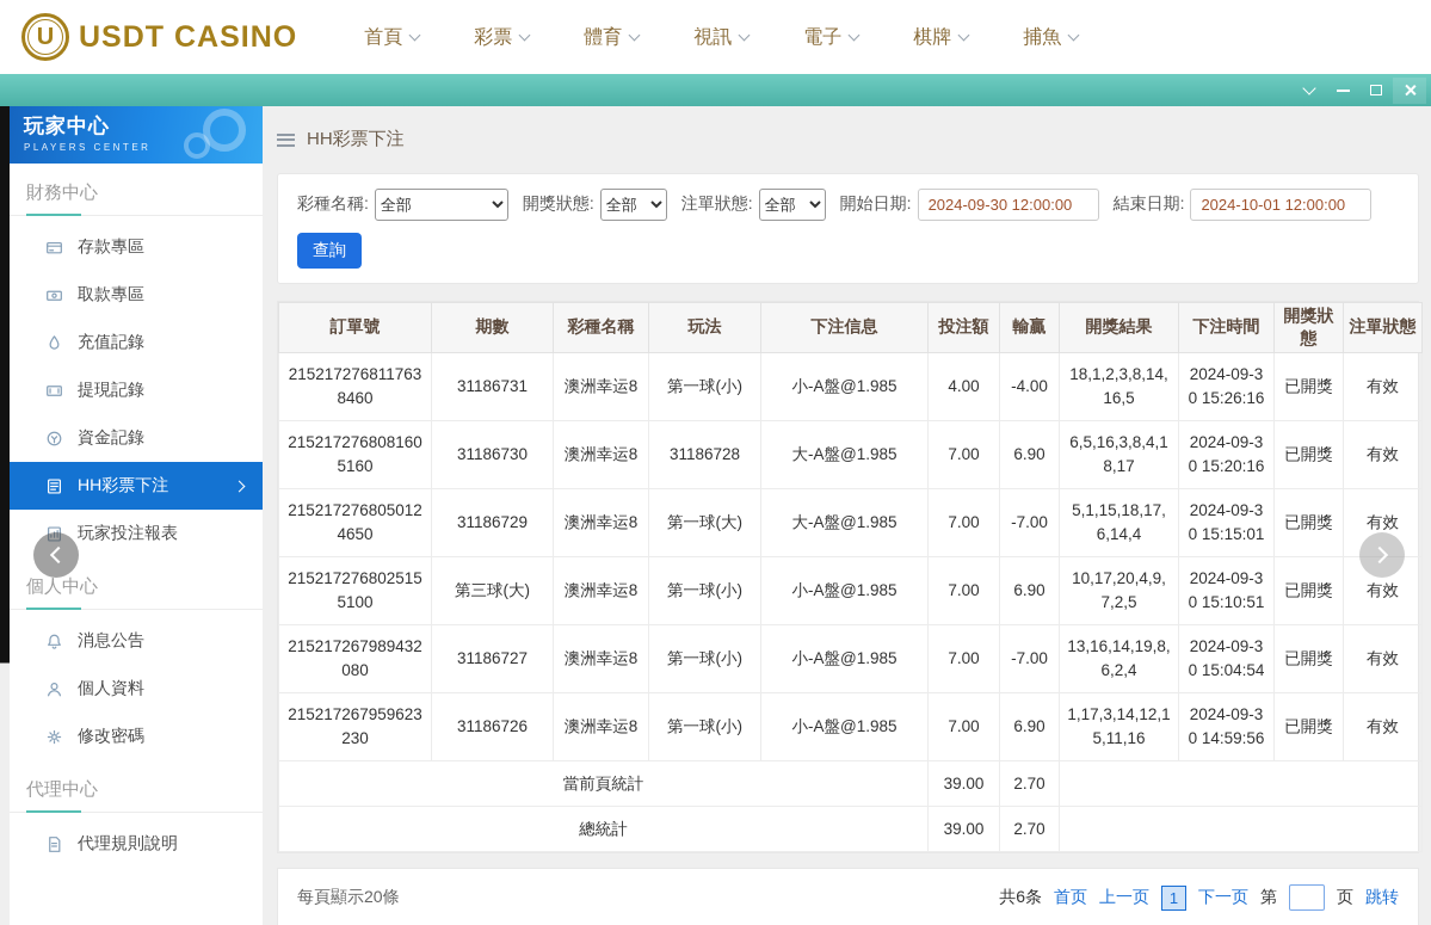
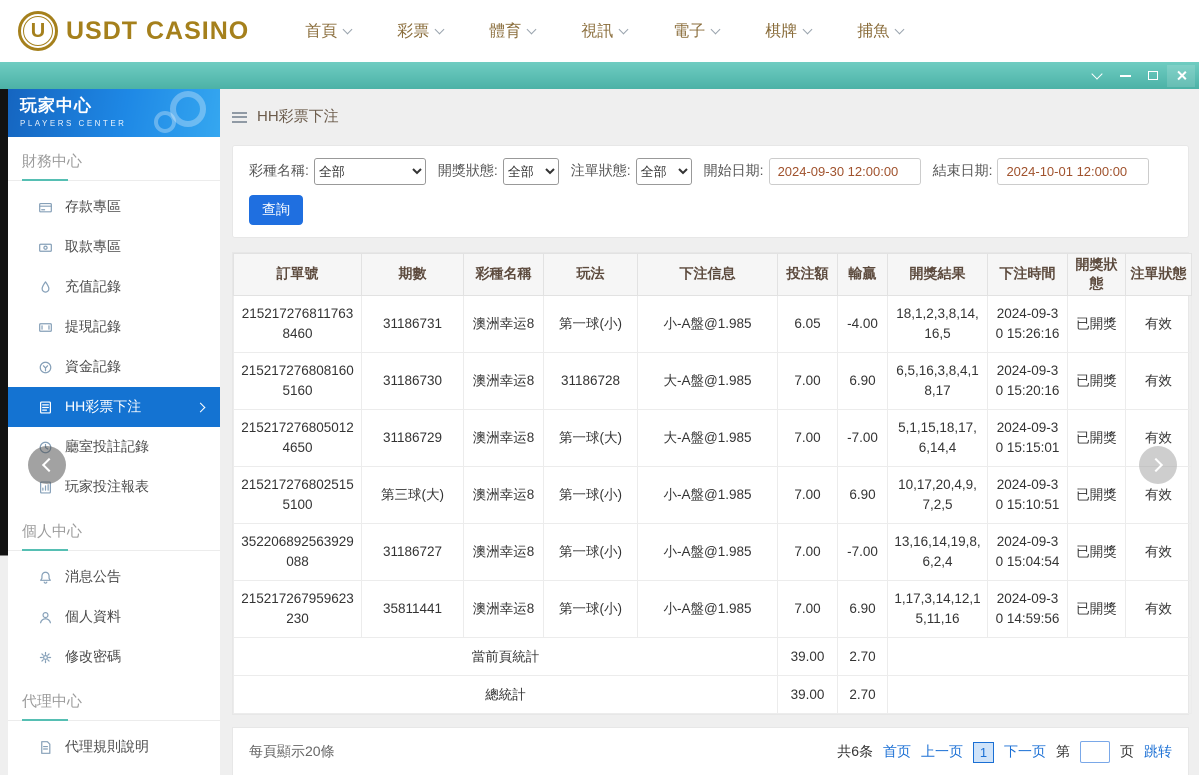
  U
  USDT CASINO
  首頁
  彩票
  體育
  視訊
  電子
  棋牌
  捕魚
  玩家中心
  PLAYERS CENTER
  財務中心
  存款專區
  取款專區
  充值記錄
  提現記錄
  資金記錄
  HH彩票下注
+ 廳室投註記錄
  玩家投注報表
  個人中心
  消息公告
  個人資料
  修改密碼
  代理中心
  代理規則說明
  HH彩票下注
  彩種名稱:
  全部
  開獎狀態:
  全部
  注單狀態:
  全部
  開始日期:
  2024-09-30 12:00:00
  結束日期:
  2024-10-01 12:00:00
  查詢
  訂單號	期數	彩種名稱	玩法	下注信息	投注額	輸贏	開獎結果	下注時間	開獎狀態	注單狀態
- 2152172768117638460	31186731	澳洲幸运8	第一球(小)	小-A盤@1.985	4.00	-4.00	18,1,2,3,8,14,16,5	2024-09-30 15:26:16	已開獎	有效
+ 2152172768117638460	31186731	澳洲幸运8	第一球(小)	小-A盤@1.985	6.05	-4.00	18,1,2,3,8,14,16,5	2024-09-30 15:26:16	已開獎	有效
  2152172768081605160	31186730	澳洲幸运8	31186728	大-A盤@1.985	7.00	6.90	6,5,16,3,8,4,18,17	2024-09-30 15:20:16	已開獎	有效
  2152172768050124650	31186729	澳洲幸运8	第一球(大)	大-A盤@1.985	7.00	-7.00	5,1,15,18,17,6,14,4	2024-09-30 15:15:01	已開獎	有效
  2152172768025155100	第三球(大)	澳洲幸运8	第一球(小)	小-A盤@1.985	7.00	6.90	10,17,20,4,9,7,2,5	2024-09-30 15:10:51	已開獎	有效
- 215217267989432080	31186727	澳洲幸运8	第一球(小)	小-A盤@1.985	7.00	-7.00	13,16,14,19,8,6,2,4	2024-09-30 15:04:54	已開獎	有效
+ 352206892563929088	31186727	澳洲幸运8	第一球(小)	小-A盤@1.985	7.00	-7.00	13,16,14,19,8,6,2,4	2024-09-30 15:04:54	已開獎	有效
- 215217267959623230	31186726	澳洲幸运8	第一球(小)	小-A盤@1.985	7.00	6.90	1,17,3,14,12,15,11,16	2024-09-30 14:59:56	已開獎	有效
+ 215217267959623230	35811441	澳洲幸运8	第一球(小)	小-A盤@1.985	7.00	6.90	1,17,3,14,12,15,11,16	2024-09-30 14:59:56	已開獎	有效
  當前頁統計	39.00	2.70
  總統計	39.00	2.70
  每頁顯示20條
  共6条
  首页
  上一页
  1
  下一页
  第
  页
  跳转
